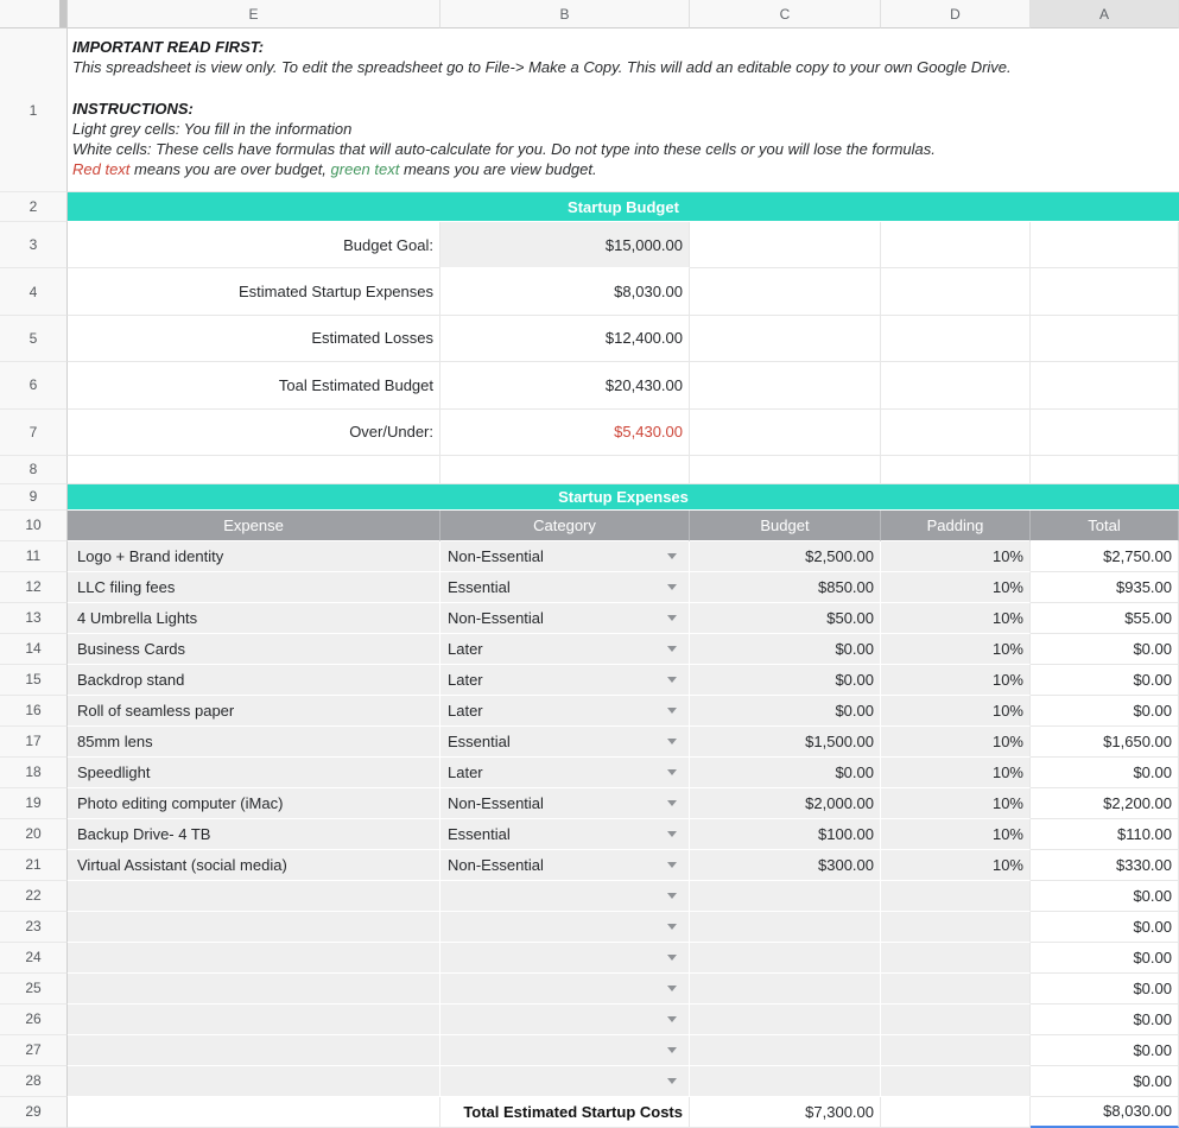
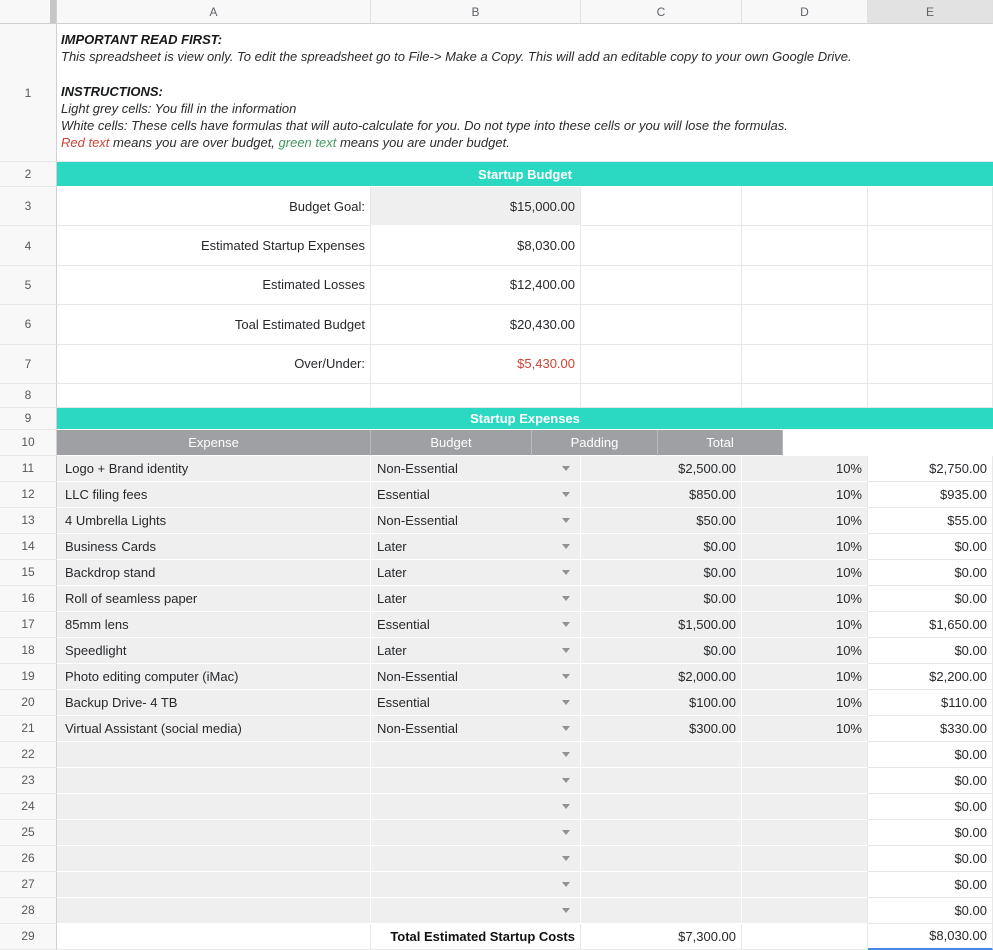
- E
+ A
  B
  C
  D
- A
+ E
  1
  IMPORTANT READ FIRST:
  This spreadsheet is view only. To edit the spreadsheet go to File-> Make a Copy. This will add an editable copy to your own Google Drive.
  INSTRUCTIONS:
  Light grey cells: You fill in the information
  White cells: These cells have formulas that will auto-calculate for you. Do not type into these cells or you will lose the formulas.
- Red text means you are over budget, green text means you are view budget.
+ Red text means you are over budget, green text means you are under budget.
  2
  Startup Budget
  3
  Budget Goal:
  $15,000.00
  4
  Estimated Startup Expenses
  $8,030.00
  5
  Estimated Losses
  $12,400.00
  6
  Toal Estimated Budget
  $20,430.00
  7
  Over/Under:
  $5,430.00
  8
  9
  Startup Expenses
  10
  Expense
- Category
  Budget
  Padding
  Total
  11
  Logo + Brand identity
  Non-Essential
  $2,500.00
  10%
  $2,750.00
  12
  LLC filing fees
  Essential
  $850.00
  10%
  $935.00
  13
  4 Umbrella Lights
  Non-Essential
  $50.00
  10%
  $55.00
  14
  Business Cards
  Later
  $0.00
  10%
  $0.00
  15
  Backdrop stand
  Later
  $0.00
  10%
  $0.00
  16
  Roll of seamless paper
  Later
  $0.00
  10%
  $0.00
  17
  85mm lens
  Essential
  $1,500.00
  10%
  $1,650.00
  18
  Speedlight
  Later
  $0.00
  10%
  $0.00
  19
  Photo editing computer (iMac)
  Non-Essential
  $2,000.00
  10%
  $2,200.00
  20
  Backup Drive- 4 TB
  Essential
  $100.00
  10%
  $110.00
  21
  Virtual Assistant (social media)
  Non-Essential
  $300.00
  10%
  $330.00
  22
  $0.00
  23
  $0.00
  24
  $0.00
  25
  $0.00
  26
  $0.00
  27
  $0.00
  28
  $0.00
  29
  Total Estimated Startup Costs
  $7,300.00
  $8,030.00
